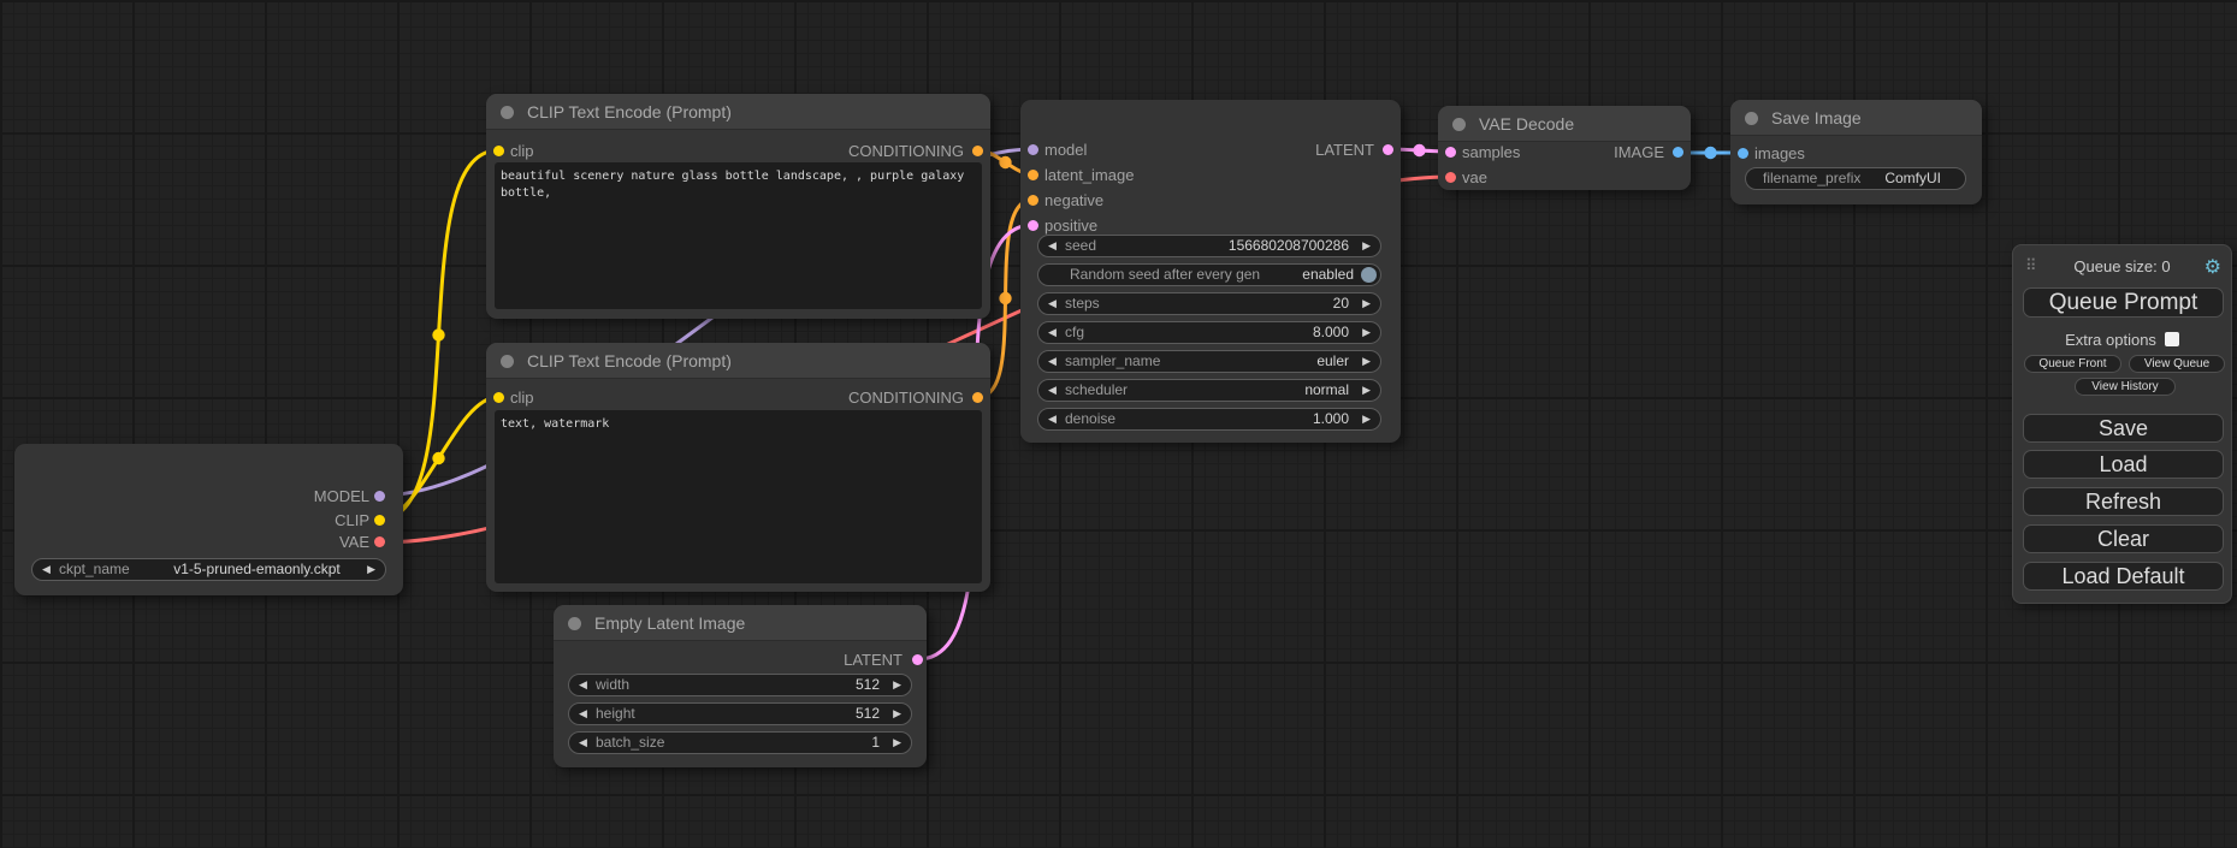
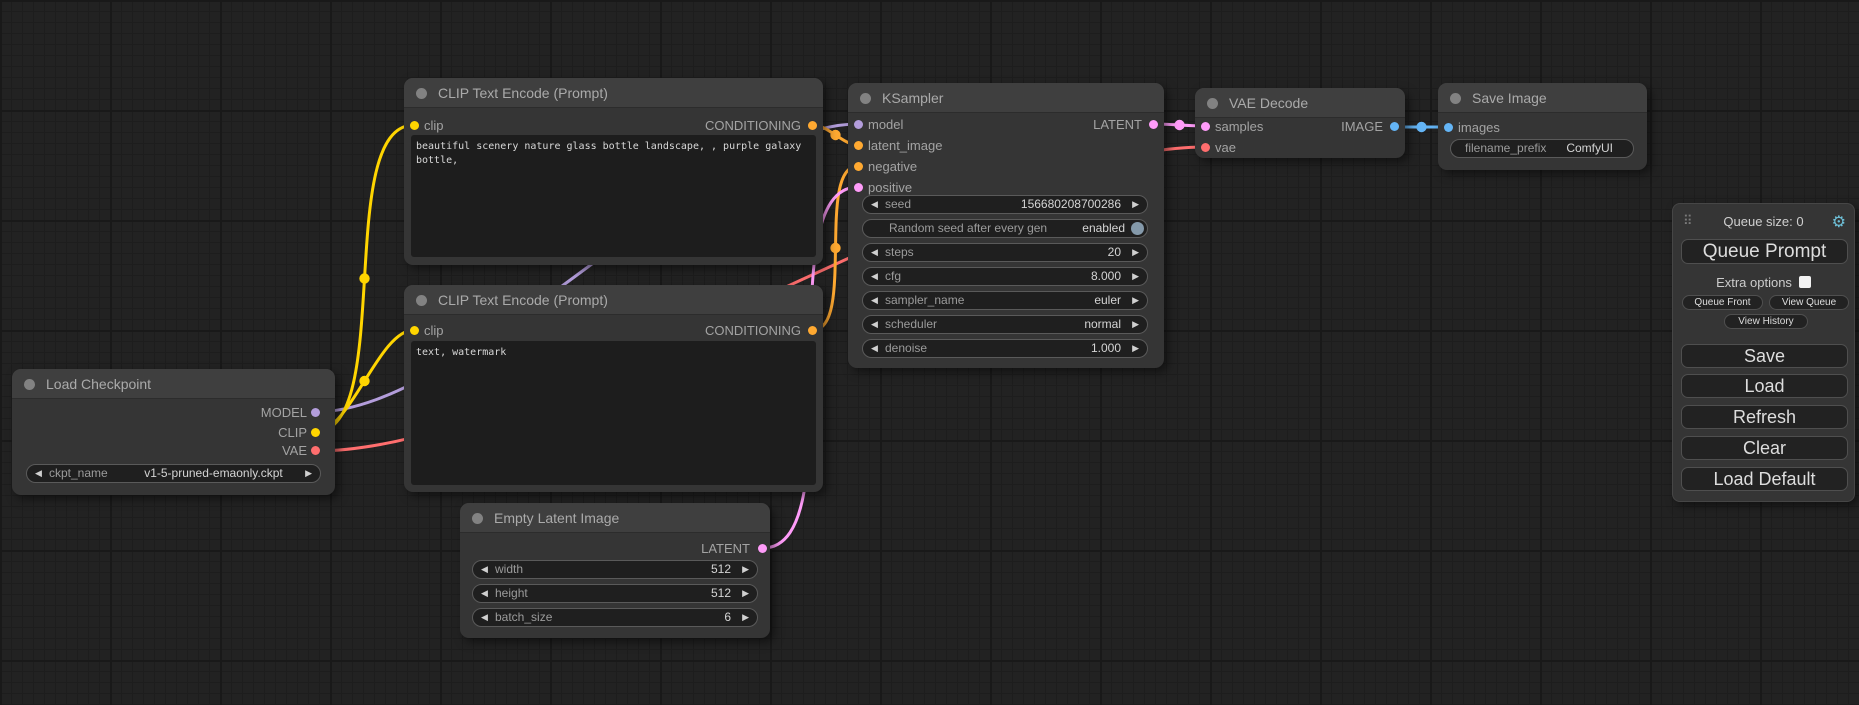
+ Load Checkpoint
  MODEL
  CLIP
  VAE
  ◀
  ckpt_name
  v1-5-pruned-emaonly.ckpt
  ▶
  CLIP Text Encode (Prompt)
  clip
  CONDITIONING
  beautiful scenery nature glass bottle landscape, , purple galaxy bottle,
  CLIP Text Encode (Prompt)
  clip
  CONDITIONING
  text, watermark
  Empty Latent Image
  LATENT
  ◀
  width
  512
  ▶
  ◀
  height
  512
  ▶
  ◀
  batch_size
- 1
+ 6
  ▶
+ KSampler
  model
  latent_image
  negative
  positive
  LATENT
  ◀
  seed
  156680208700286
  ▶
  Random seed after every gen
  enabled
  ◀
  steps
  20
  ▶
  ◀
  cfg
  8.000
  ▶
  ◀
  sampler_name
  euler
  ▶
  ◀
  scheduler
  normal
  ▶
  ◀
  denoise
  1.000
  ▶
  VAE Decode
  samples
  vae
  IMAGE
  Save Image
  images
  filename_prefix
  ComfyUI
  ⠿
  Queue size: 0
  ⚙
  Queue Prompt
  Extra options
  Queue Front
  View Queue
  View History
  Save
  Load
  Refresh
  Clear
  Load Default
